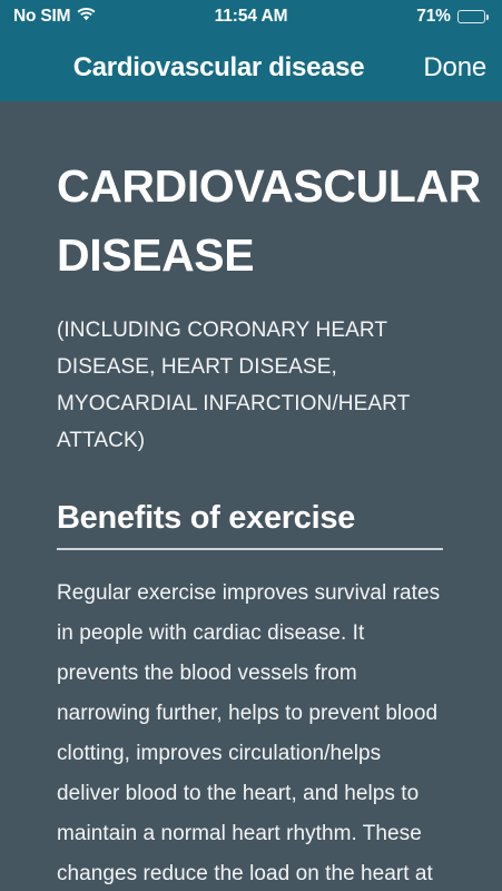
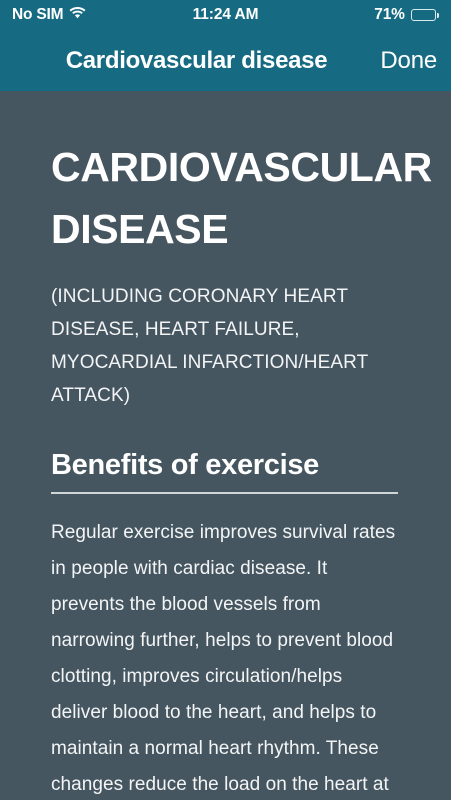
  No SIM
- 11:54 AM
+ 11:24 AM
  71%
  Cardiovascular disease
  Done
  CARDIOVASCULAR DISEASE
- (INCLUDING CORONARY HEART DISEASE, HEART DISEASE, MYOCARDIAL INFARCTION/HEART ATTACK)
+ (INCLUDING CORONARY HEART DISEASE, HEART FAILURE, MYOCARDIAL INFARCTION/HEART ATTACK)
  Benefits of exercise
  Regular exercise improves survival rates in people with cardiac disease. It prevents the blood vessels from narrowing further, helps to prevent blood clotting, improves circulation/helps deliver blood to the heart, and helps to maintain a normal heart rhythm. These changes reduce the load on the heart at
